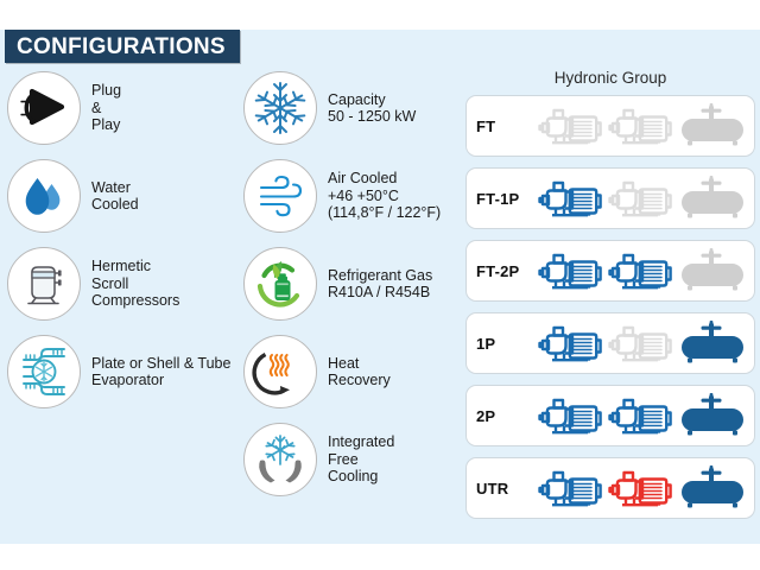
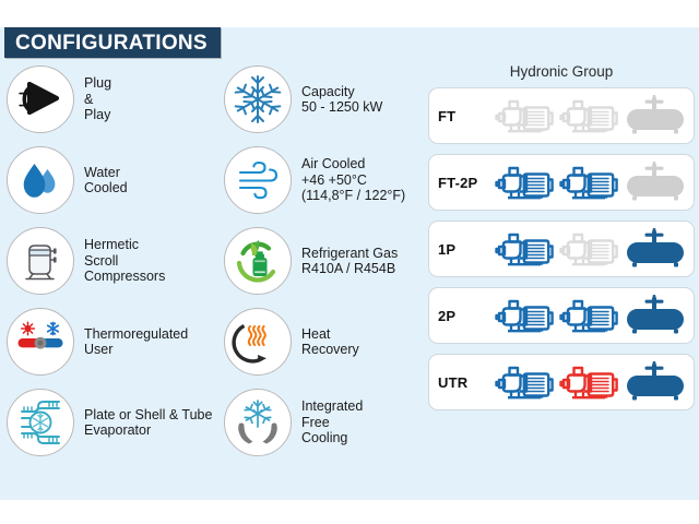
  CONFIGURATIONS
  Plug
  &
  Play
  Water
  Cooled
  Hermetic
  Scroll
  Compressors
+ Thermoregulated
+ User
  Plate or Shell & Tube
  Evaporator
  Capacity
  50 - 1250 kW
  Air Cooled
  +46 +50°C
  (114,8°F / 122°F)
  Refrigerant Gas
  R410A / R454B
  Heat
  Recovery
  Integrated
  Free
  Cooling
  Hydronic Group
  FT
- FT-1P
  FT-2P
  1P
  2P
  UTR
